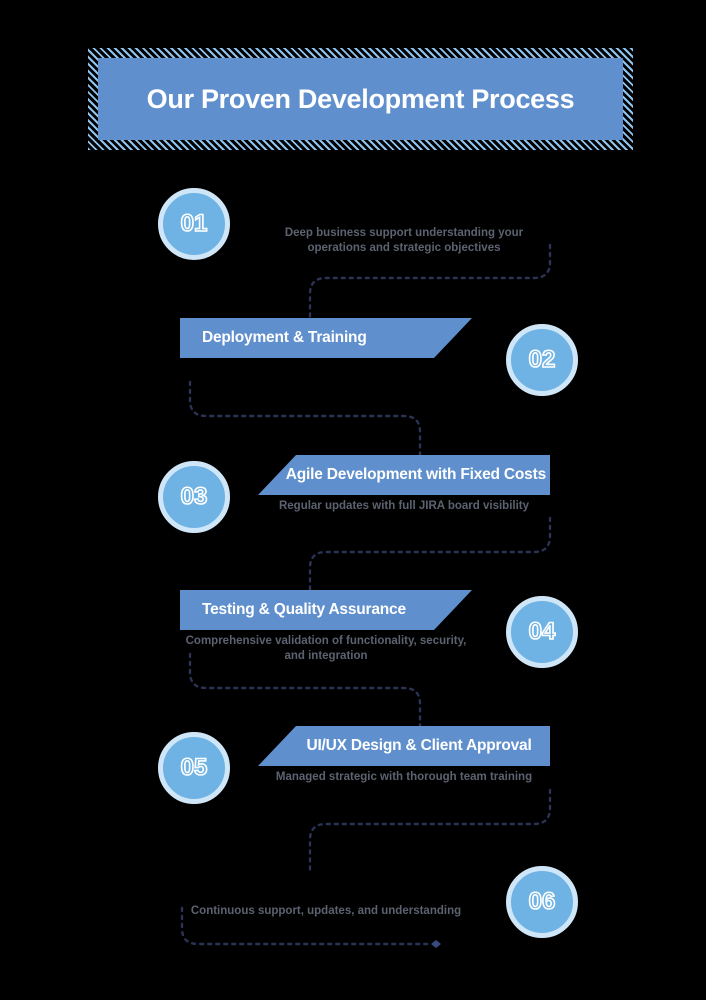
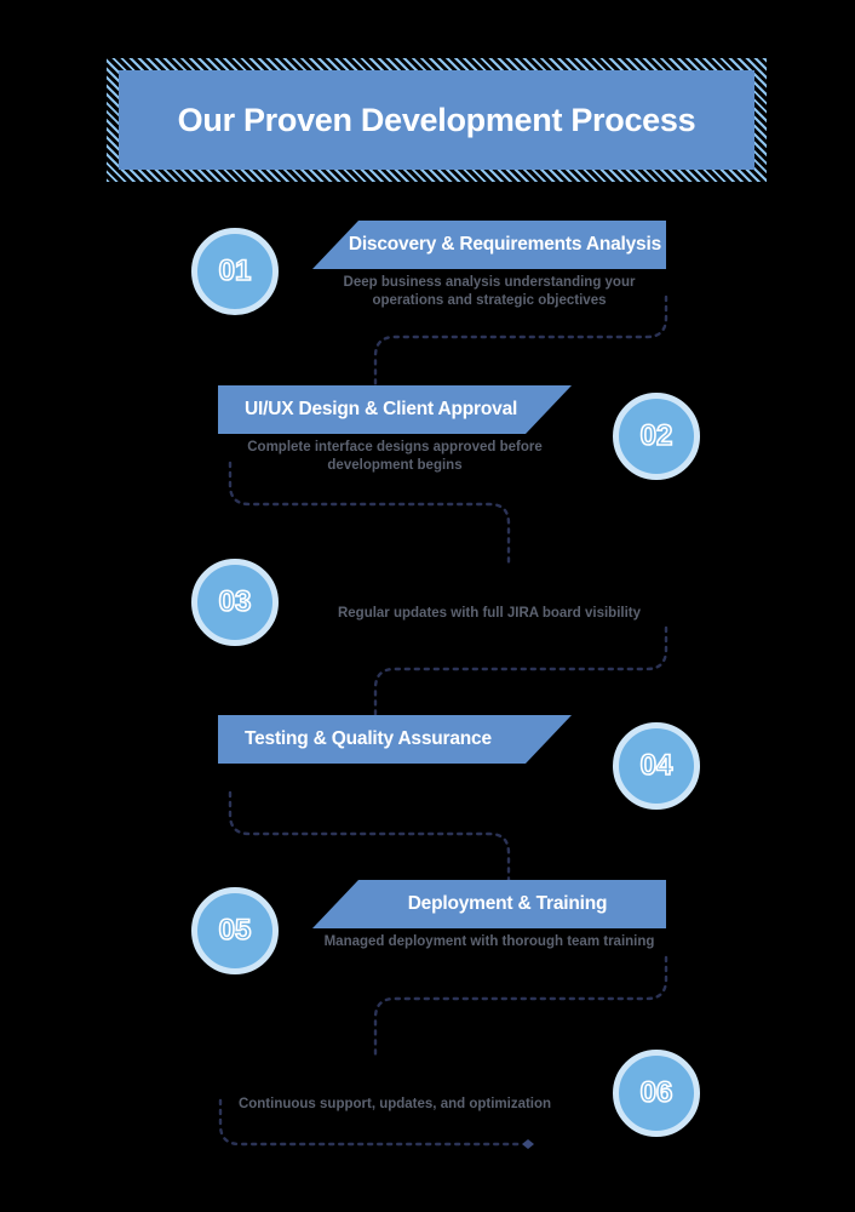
  Our Proven Development Process
  01
+ Discovery & Requirements Analysis
- Deep business support understanding your operations and strategic objectives
+ Deep business analysis understanding your operations and strategic objectives
  02
- Deployment & Training
+ UI/UX Design & Client Approval
+ Complete interface designs approved before development begins
  03
- Agile Development with Fixed Costs
  Regular updates with full JIRA board visibility
  04
  Testing & Quality Assurance
- Comprehensive validation of functionality, security, and integration
  05
- UI/UX Design & Client Approval
+ Deployment & Training
- Managed strategic with thorough team training
+ Managed deployment with thorough team training
  06
- Continuous support, updates, and understanding
+ Continuous support, updates, and optimization
